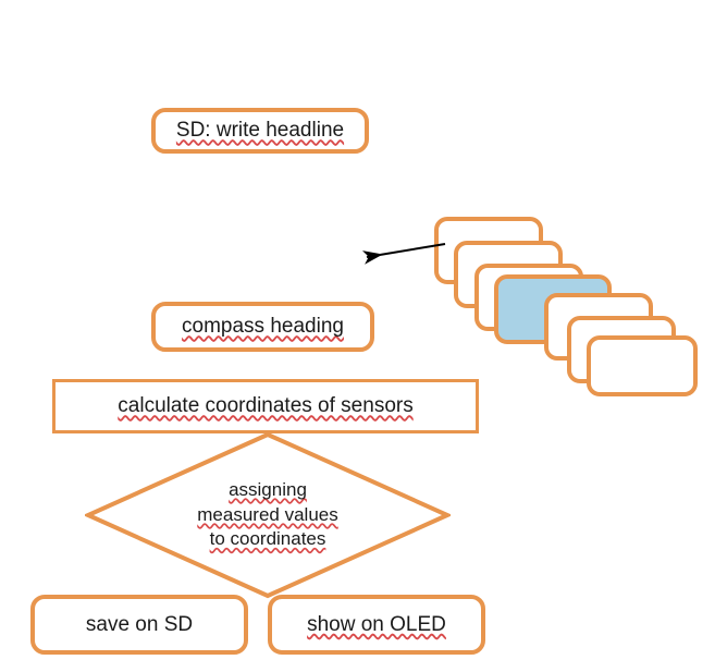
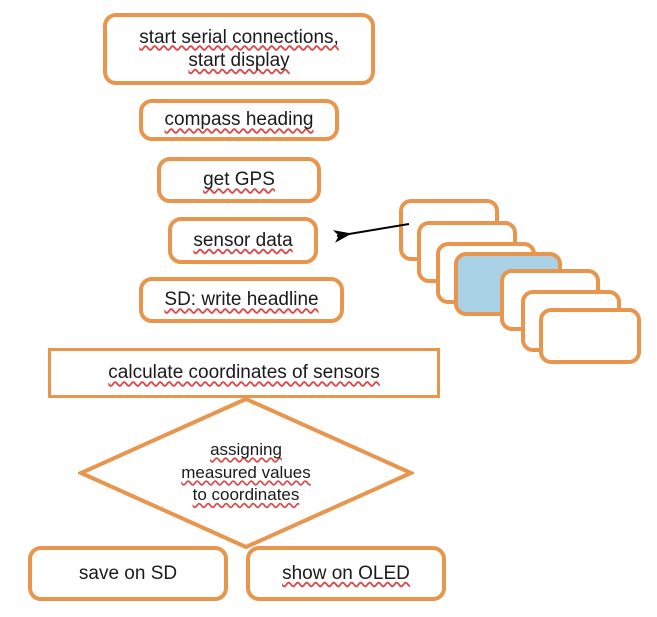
+ start serial connections,
+ start display
- SD: write headline
+ compass heading
+ get GPS
+ sensor data
- compass heading
+ SD: write headline
  calculate coordinates of sensors
  assigning
  measured values
  to coordinates
  save on SD
  show on OLED
